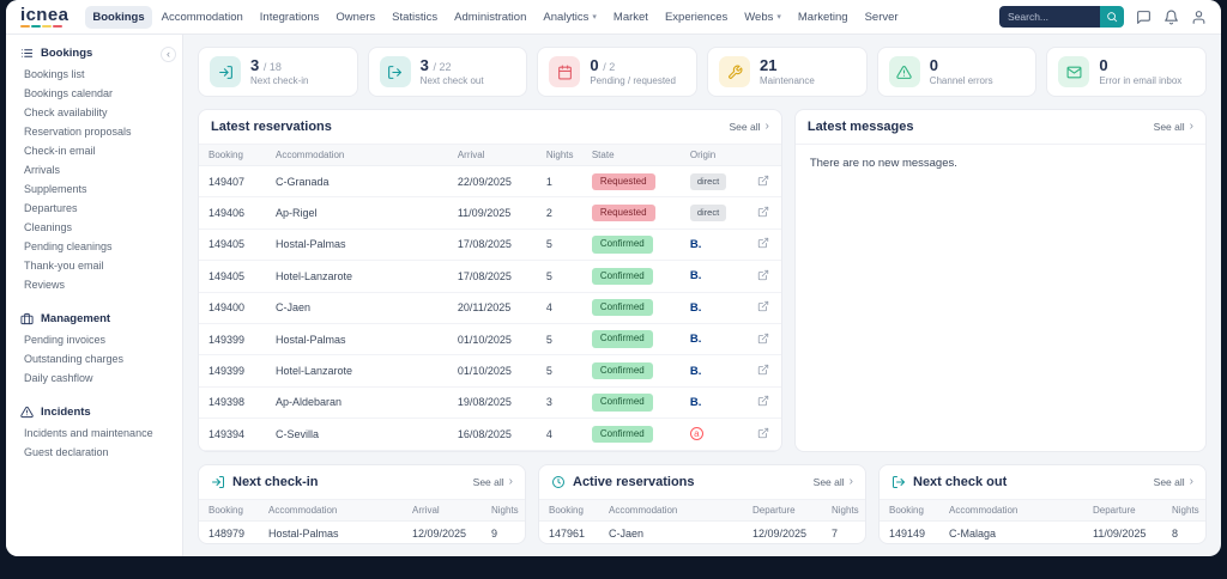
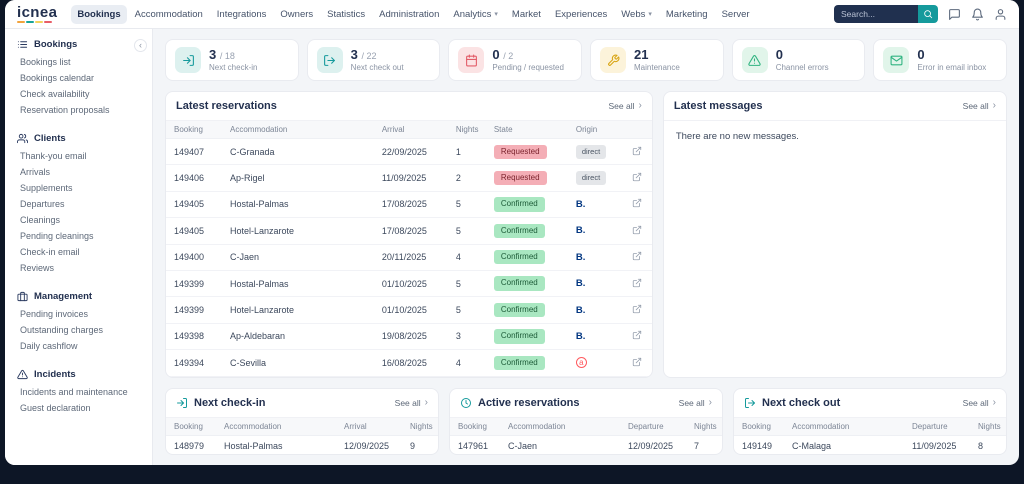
  icnea
  Bookings
  Accommodation
  Integrations
  Owners
  Statistics
  Administration
  Analytics
  Market
  Experiences
  Webs
  Marketing
  Server
  Search...
  ‹
  Bookings
  Bookings list
  Bookings calendar
  Check availability
  Reservation proposals
+ Clients
- Check-in email
+ Thank-you email
  Arrivals
  Supplements
  Departures
  Cleanings
  Pending cleanings
- Thank-you email
+ Check-in email
  Reviews
  Management
  Pending invoices
  Outstanding charges
  Daily cashflow
  Incidents
  Incidents and maintenance
  Guest declaration
  3 / 18
  Next check-in
  3 / 22
  Next check out
  0 / 2
  Pending / requested
  21
  Maintenance
  0
  Channel errors
  0
  Error in email inbox
  Latest reservations
  See all
  ›
  Booking	Accommodation	Arrival	Nights	State	Origin
  149407	C-Granada	22/09/2025	1	Requested	direct
  149406	Ap-Rigel	11/09/2025	2	Requested	direct
  149405	Hostal-Palmas	17/08/2025	5	Confirmed	B.
  149405	Hotel-Lanzarote	17/08/2025	5	Confirmed	B.
  149400	C-Jaen	20/11/2025	4	Confirmed	B.
  149399	Hostal-Palmas	01/10/2025	5	Confirmed	B.
  149399	Hotel-Lanzarote	01/10/2025	5	Confirmed	B.
  149398	Ap-Aldebaran	19/08/2025	3	Confirmed	B.
  149394	C-Sevilla	16/08/2025	4	Confirmed	a
  Latest messages
  See all
  ›
  There are no new messages.
  Next check-in
  See all
  ›
  Booking	Accommodation	Arrival	Nights
  148979	Hostal-Palmas	12/09/2025	9
  Active reservations
  See all
  ›
  Booking	Accommodation	Departure	Nights
  147961	C-Jaen	12/09/2025	7
  Next check out
  See all
  ›
  Booking	Accommodation	Departure	Nights
  149149	C-Malaga	11/09/2025	8
